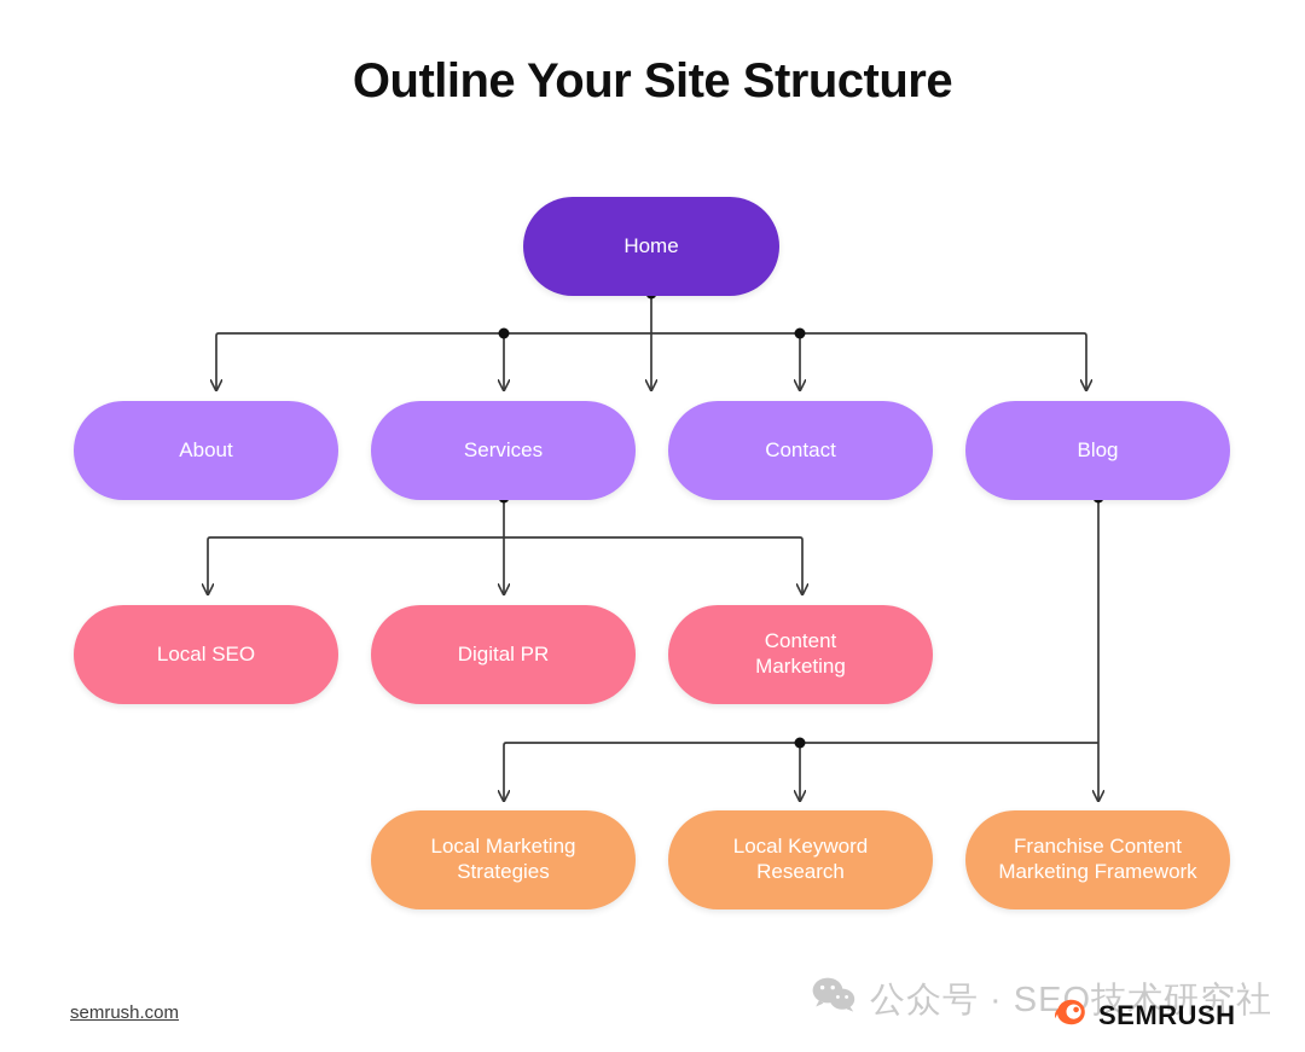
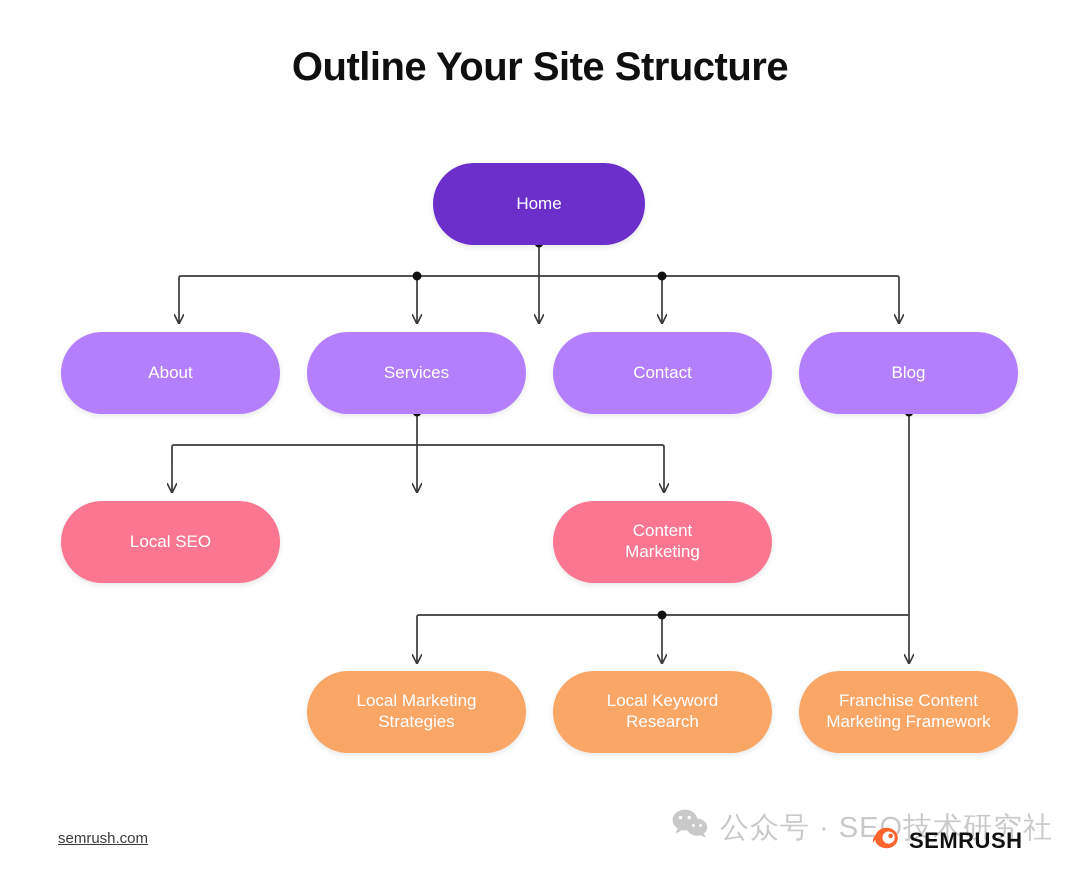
  Outline Your Site Structure
  Home
  About
  Services
  Contact
  Blog
  Local SEO
- Digital PR
  Content
  Marketing
  Local Marketing
  Strategies
  Local Keyword
  Research
  Franchise Content
  Marketing Framework
  semrush.com
  公众号 · SEO技术研究社
  SEMRUSH
